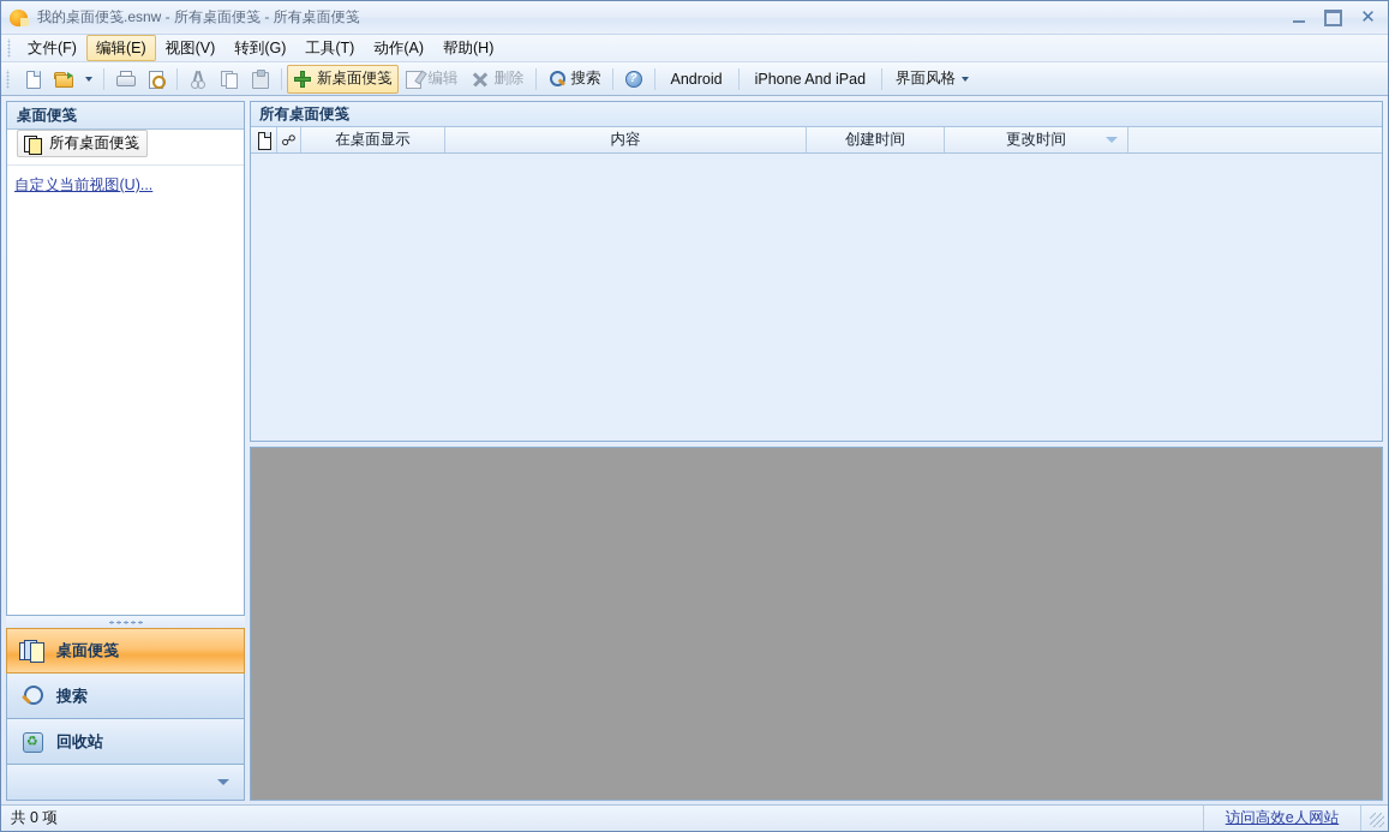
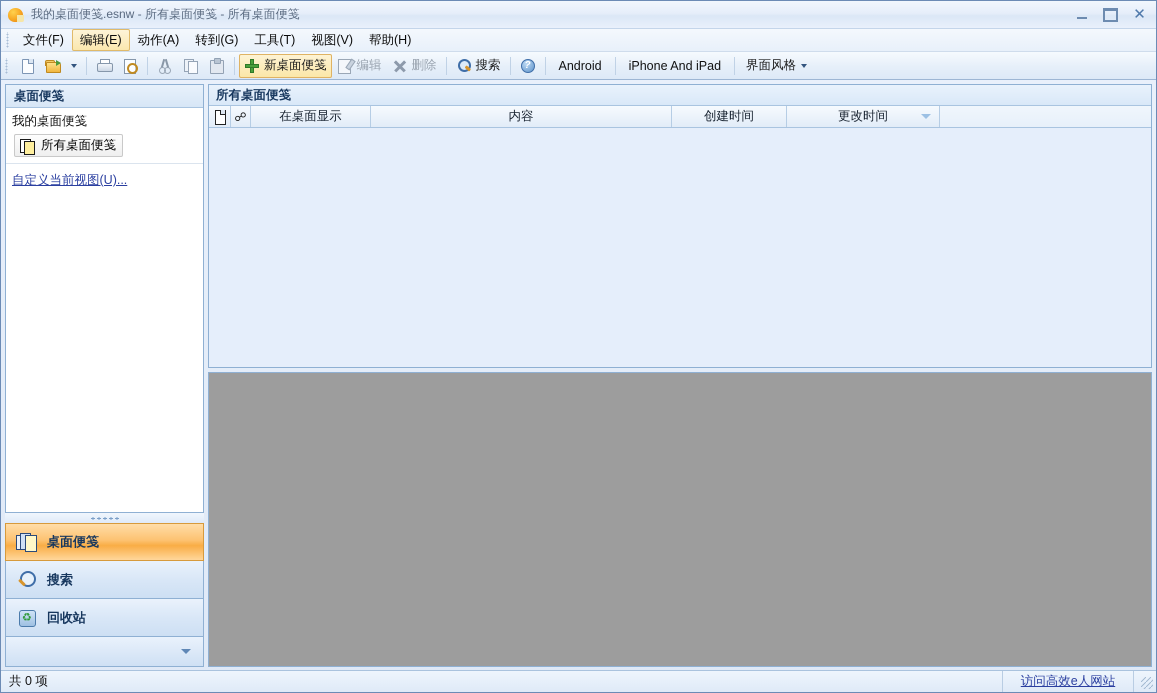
  我的桌面便笺.esnw - 所有桌面便笺 - 所有桌面便笺
  ✕
  文件(F)
  编辑(E)
- 视图(V)
+ 动作(A)
  转到(G)
  工具(T)
- 动作(A)
+ 视图(V)
  帮助(H)
  新桌面便笺
  编辑
  删除
  搜索
  ?
  Android
  iPhone And iPad
  界面风格
  桌面便笺
+ 我的桌面便笺
  所有桌面便笺
  自定义当前视图(U)...
  桌面便笺
  搜索
  ♻
  回收站
  所有桌面便笺
  ☍
  在桌面显示
  内容
  创建时间
  更改时间
  共 0 项
  访问高效e人网站
